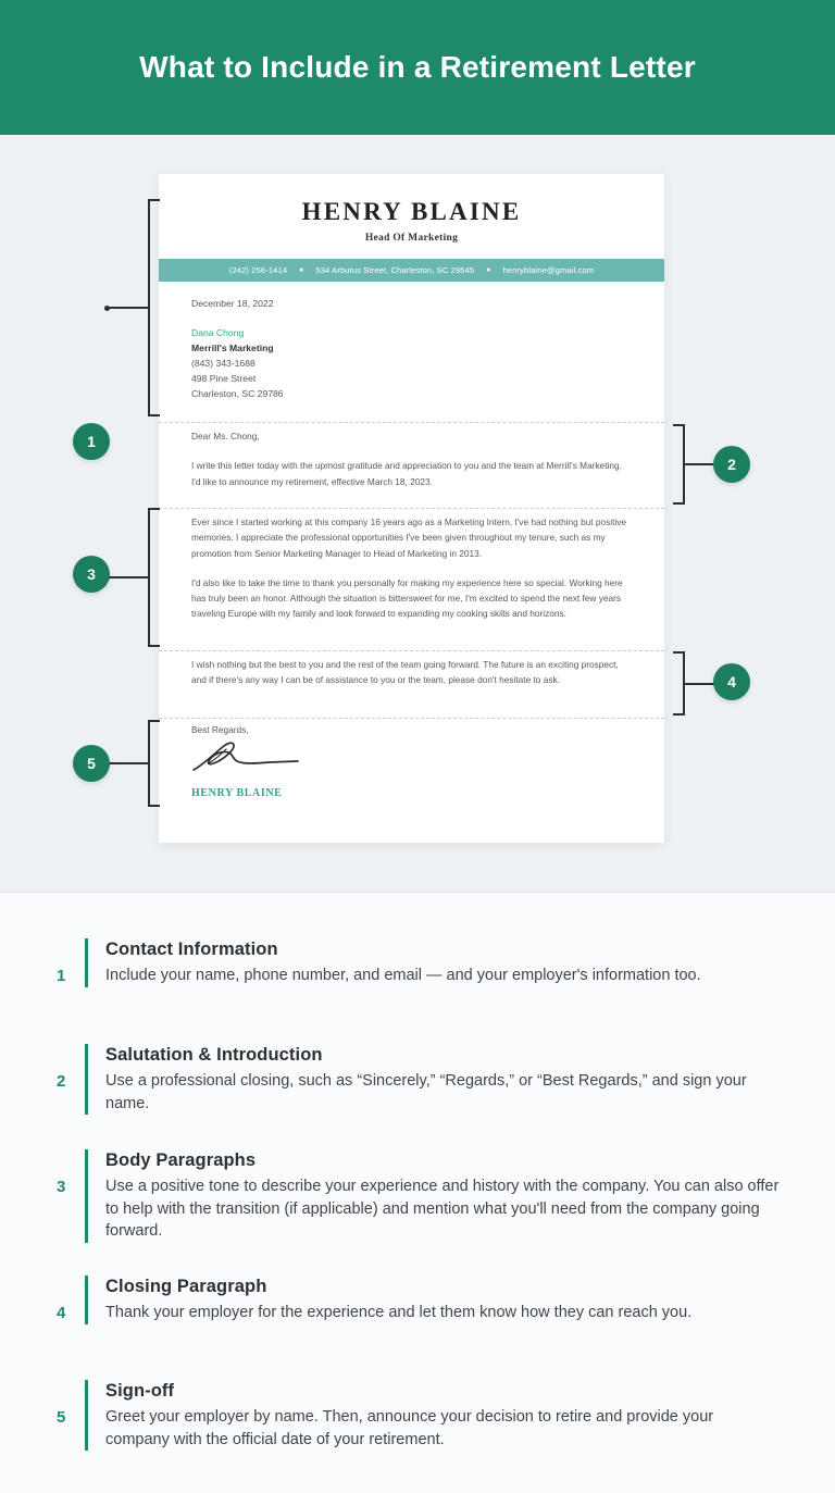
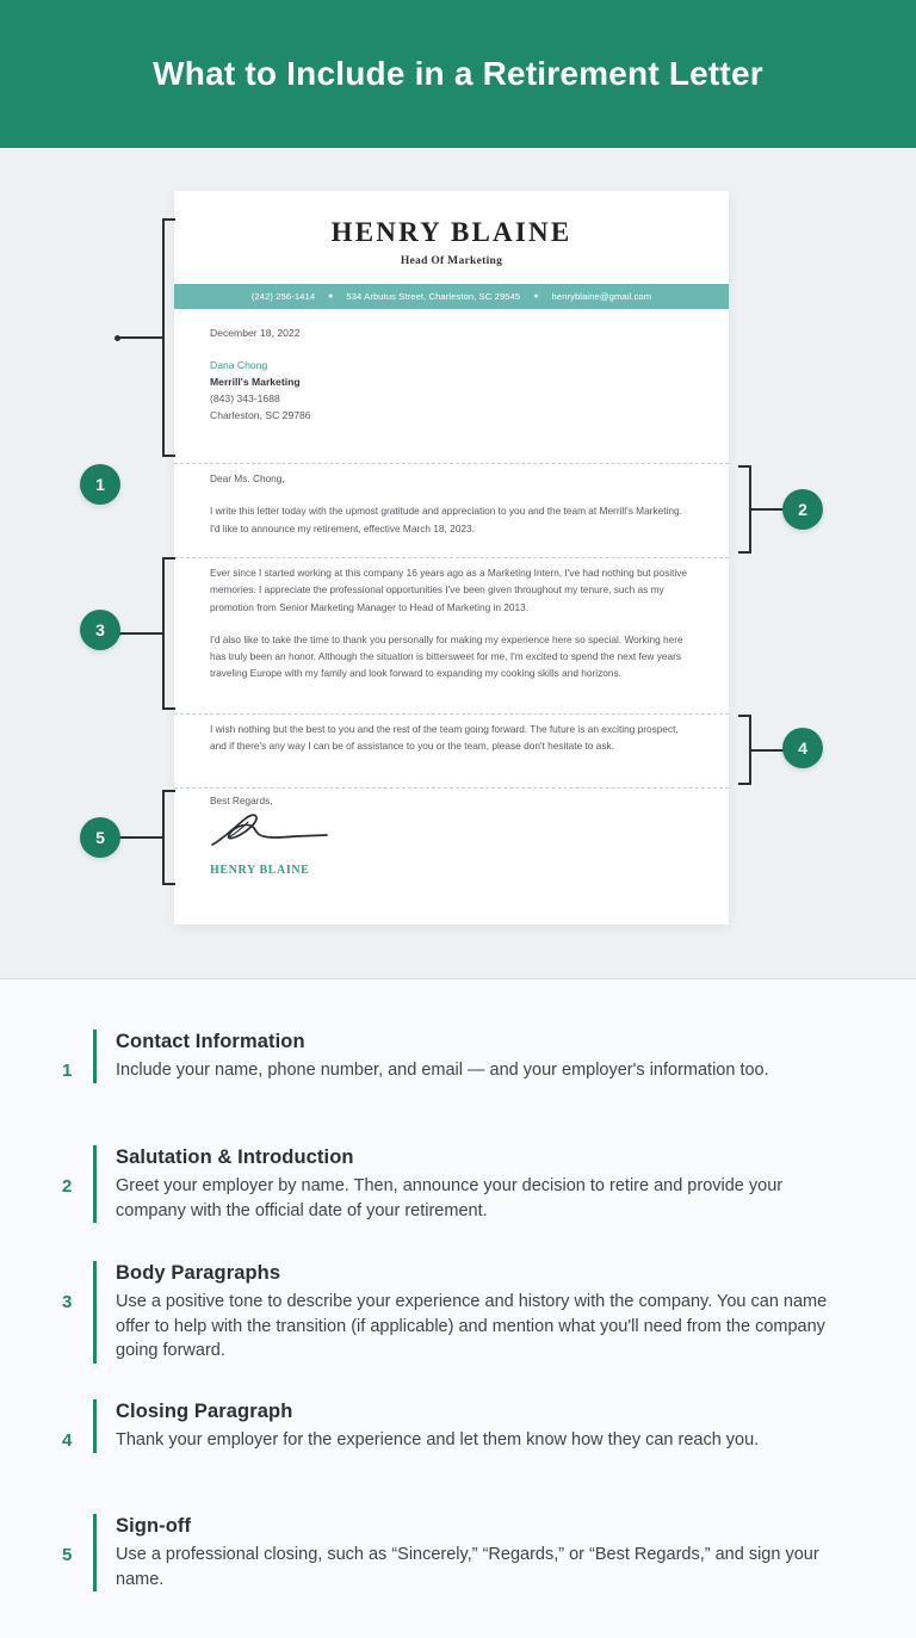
  What to Include in a Retirement Letter
  HENRY BLAINE
  Head Of Marketing
  (242) 256-1414
  534 Arbutus Street, Charleston, SC 29545
  henryblaine@gmail.com
  December 18, 2022
  Dana Chong
  Merrill's Marketing
  (843) 343-1688
- 498 Pine Street
  Charleston, SC 29786
  Dear Ms. Chong,
  I write this letter today with the upmost gratitude and appreciation to you and the team at Merrill's Marketing. I'd like to announce my retirement, effective March 18, 2023.
  Ever since I started working at this company 16 years ago as a Marketing Intern, I've had nothing but positive memories. I appreciate the professional opportunities I've been given throughout my tenure, such as my promotion from Senior Marketing Manager to Head of Marketing in 2013.
  I'd also like to take the time to thank you personally for making my experience here so special. Working here has truly been an honor. Although the situation is bittersweet for me, I'm excited to spend the next few years traveling Europe with my family and look forward to expanding my cooking skills and horizons.
  I wish nothing but the best to you and the rest of the team going forward. The future is an exciting prospect, and if there's any way I can be of assistance to you or the team, please don't hesitate to ask.
  Best Regards,
  HENRY BLAINE
  1
  2
  3
  4
  5
  1
  Contact Information
  Include your name, phone number, and email — and your employer's information too.
  2
  Salutation & Introduction
- Use a professional closing, such as “Sincerely,” “Regards,” or “Best Regards,” and sign your name.
+ Greet your employer by name. Then, announce your decision to retire and provide your company with the official date of your retirement.
  3
  Body Paragraphs
- Use a positive tone to describe your experience and history with the company. You can also offer to help with the transition (if applicable) and mention what you'll need from the company going forward.
+ Use a positive tone to describe your experience and history with the company. You can name offer to help with the transition (if applicable) and mention what you'll need from the company going forward.
  4
  Closing Paragraph
  Thank your employer for the experience and let them know how they can reach you.
  5
  Sign-off
- Greet your employer by name. Then, announce your decision to retire and provide your company with the official date of your retirement.
+ Use a professional closing, such as “Sincerely,” “Regards,” or “Best Regards,” and sign your name.
